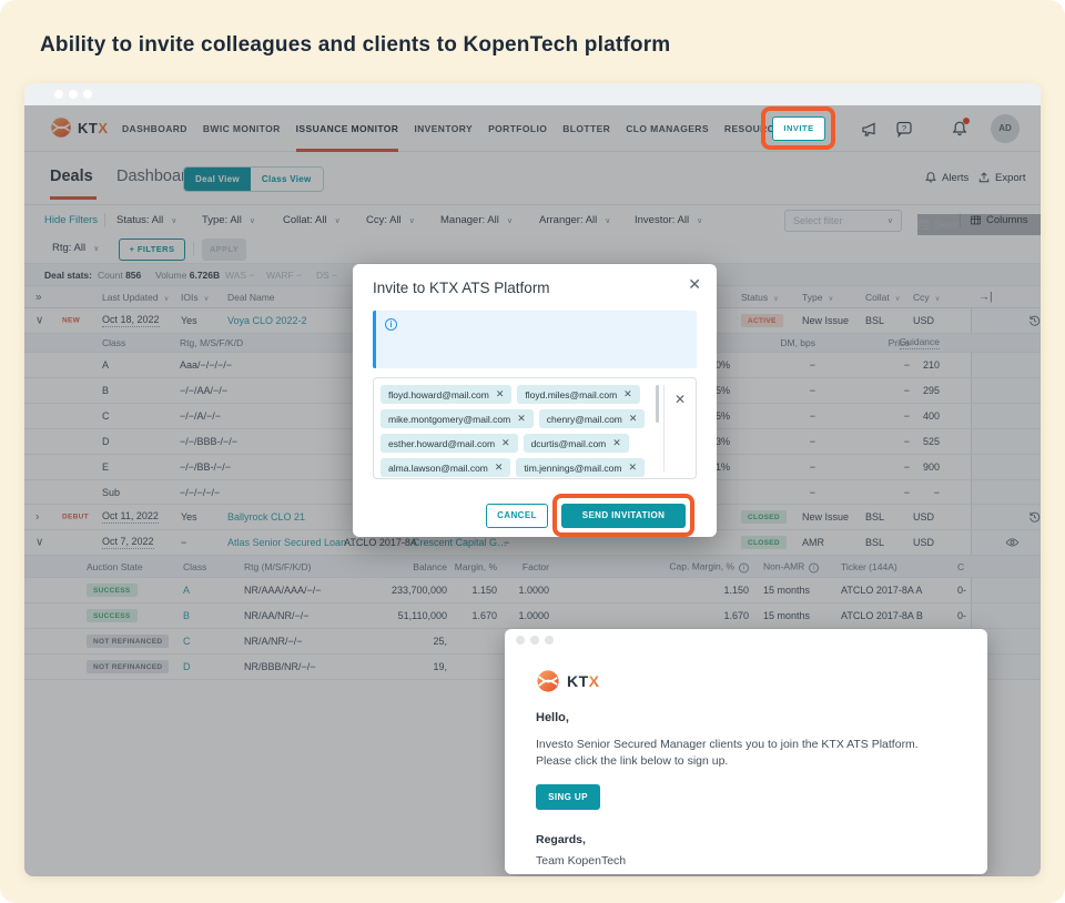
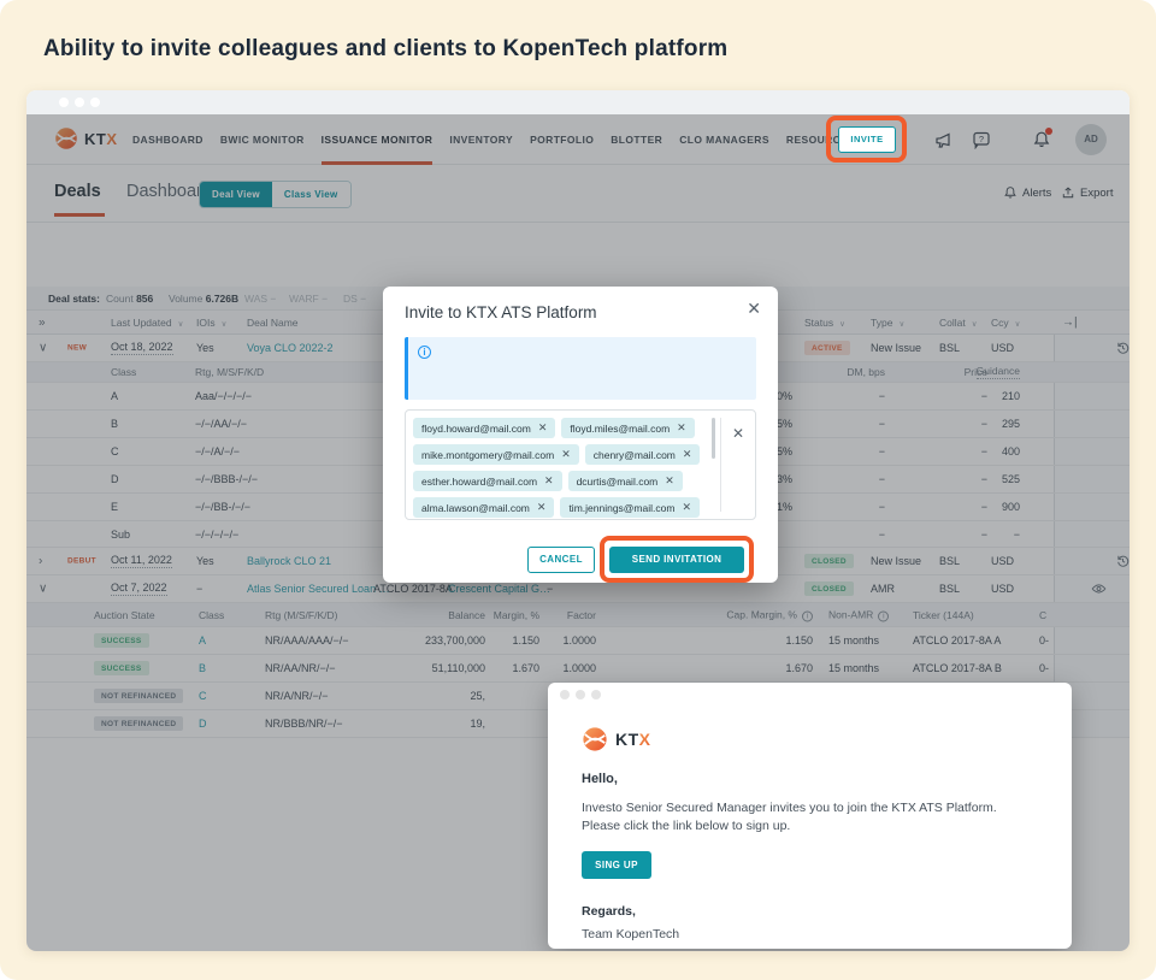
  Ability to invite colleagues and clients to KopenTech platform
  KTX
  DASHBOARD
  BWIC MONITOR
  ISSUANCE MONITOR
  INVENTORY
  PORTFOLIO
  BLOTTER
  CLO MANAGERS
  RESOURC
  ?
  AD
  Deals
  Dashboa
  Deal View
  Class View
  Alerts
  Export
- Hide Filters
- Status: All
- Type: All
- Collat: All
- Ccy: All
- Manager: All
- Arranger: All
- Investor: All
- Select filter
- Columns
- Rtg: All
- + FILTERS
- APPLY
  Deal stats:
  Count 856
  Volume 6.726B
  WAS −
  WARF −
  DS −
  »
  Last Updated
  IOIs
  Deal Name
  Status
  Type
  Collat
  Ccy
  →|
  ∨
  Oct 18, 2022
  Yes
  Voya CLO 2022-2
  New Issue
  BSL
  USD
  Class
  Rtg, M/S/F/K/D
  DM, bps
  Price
  Guidance
  A
  Aaa/−/−/−/−
  0%
  −
  −
  210
  B
  −/−/AA/−/−
  5%
  −
  −
  295
  C
  −/−/A/−/−
  5%
  −
  −
  400
  D
  −/−/BBB-/−/−
  3%
  −
  −
  525
  E
  −/−/BB-/−/−
  1%
  −
  −
  900
  Sub
  −/−/−/−/−
  −
  −
  −
  ›
  Oct 11, 2022
  Yes
  Ballyrock CLO 21
  New Issue
  BSL
  USD
  ∨
  Oct 7, 2022
  −
  Atlas Senior Secured Loan Fu
  ATCLO 2017-8A
  Crescent Capital Grou
  −
  AMR
  BSL
  USD
  Auction State
  Class
  Rtg (M/S/F/K/D)
  Balance
  Margin, %
  Factor
  Cap. Margin, %
  Non-AMR
  Ticker (144A)
  C
  A
  NR/AAA/AAA/−/−
  233,700,000
  1.150
  1.0000
  1.150
  15 months
  ATCLO 2017-8A A
  0-
  B
  NR/AA/NR/−/−
  51,110,000
  1.670
  1.0000
  1.670
  15 months
  ATCLO 2017-8A B
  0-
  C
  NR/A/NR/−/−
  25,
  D
  NR/BBB/NR/−/−
  19,
  INVITE
  Invite to KTX ATS Platform
  ✕
  i
  floyd.howard@mail.com
  ✕
  floyd.miles@mail.com
  ✕
  mike.montgomery@mail.com
  ✕
  chenry@mail.com
  ✕
  esther.howard@mail.com
  ✕
  dcurtis@mail.com
  ✕
  alma.lawson@mail.com
  ✕
  tim.jennings@mail.com
  ✕
  ✕
  CANCEL
  SEND INVITATION
  KTX
  Hello,
- Investo Senior Secured Manager clients you to join the KTX ATS Platform.
+ Investo Senior Secured Manager invites you to join the KTX ATS Platform.
  Please click the link below to sign up.
  SING UP
  Regards,
  Team KopenTech
